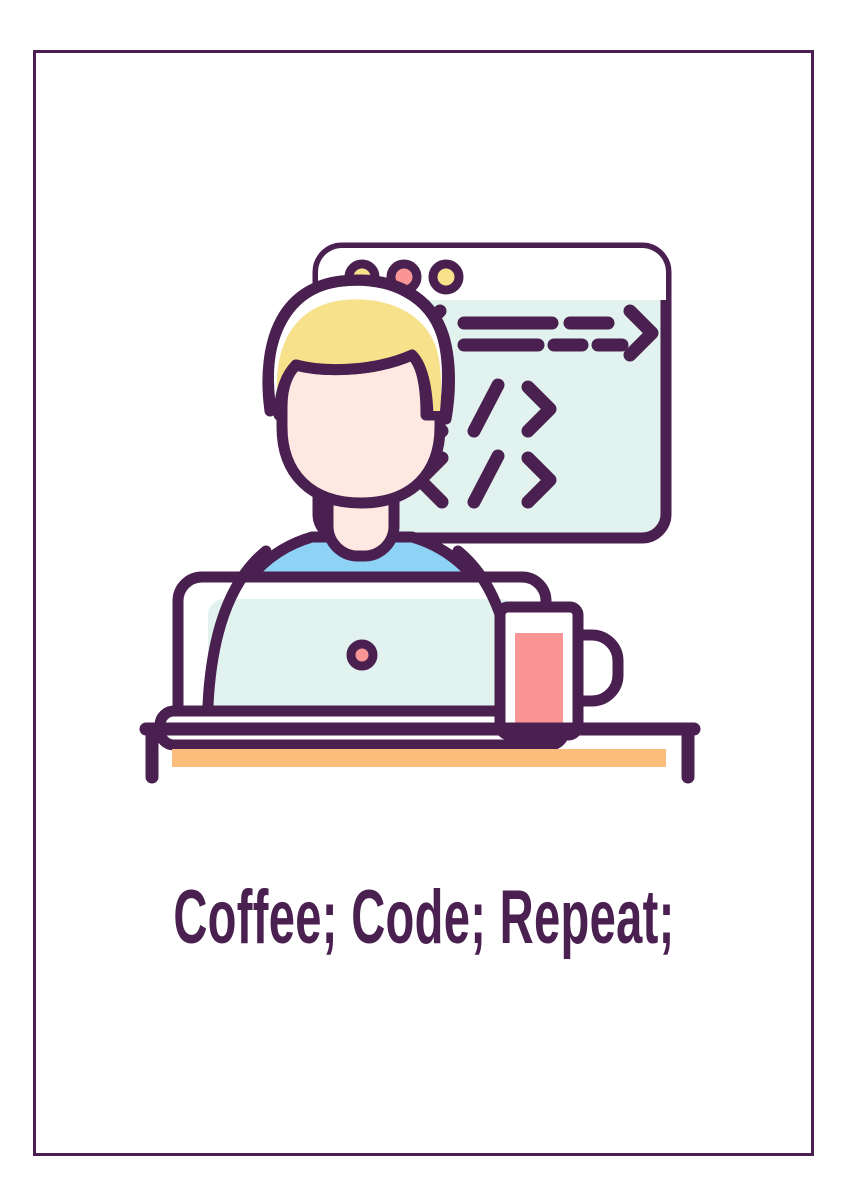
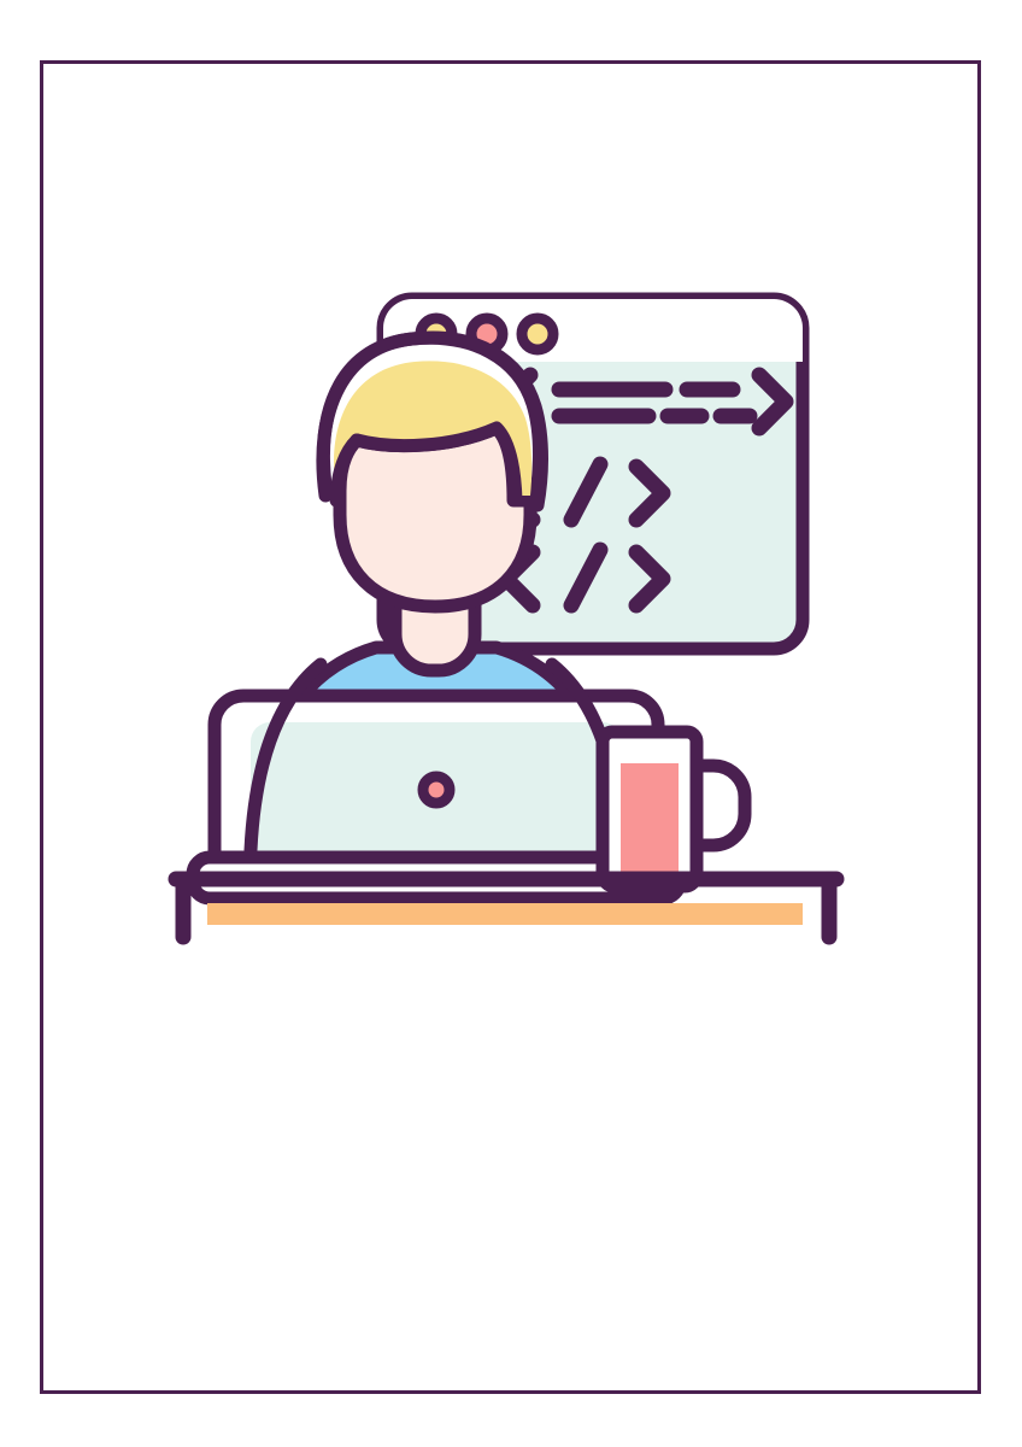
- Coffee; Code; Repeat;
